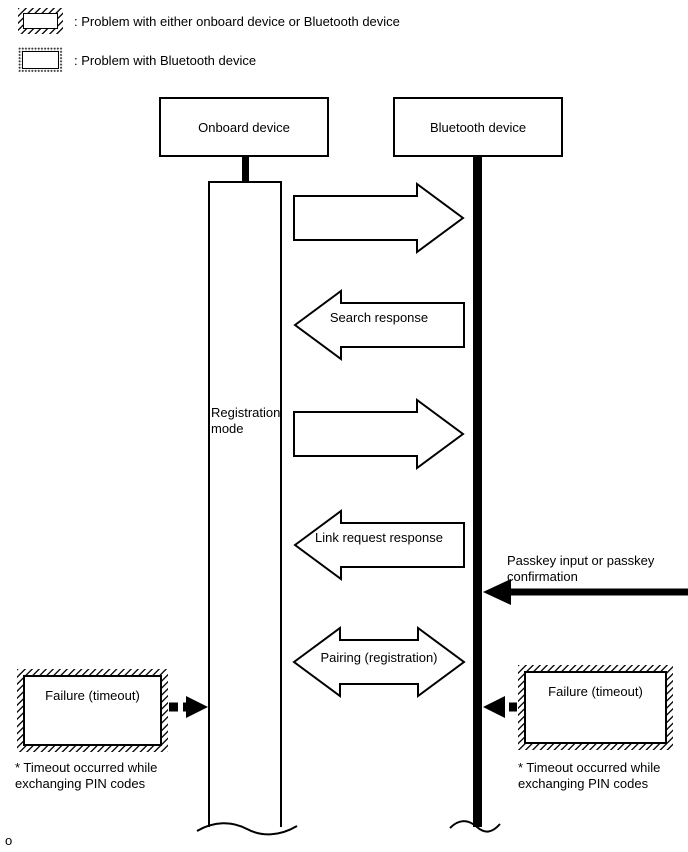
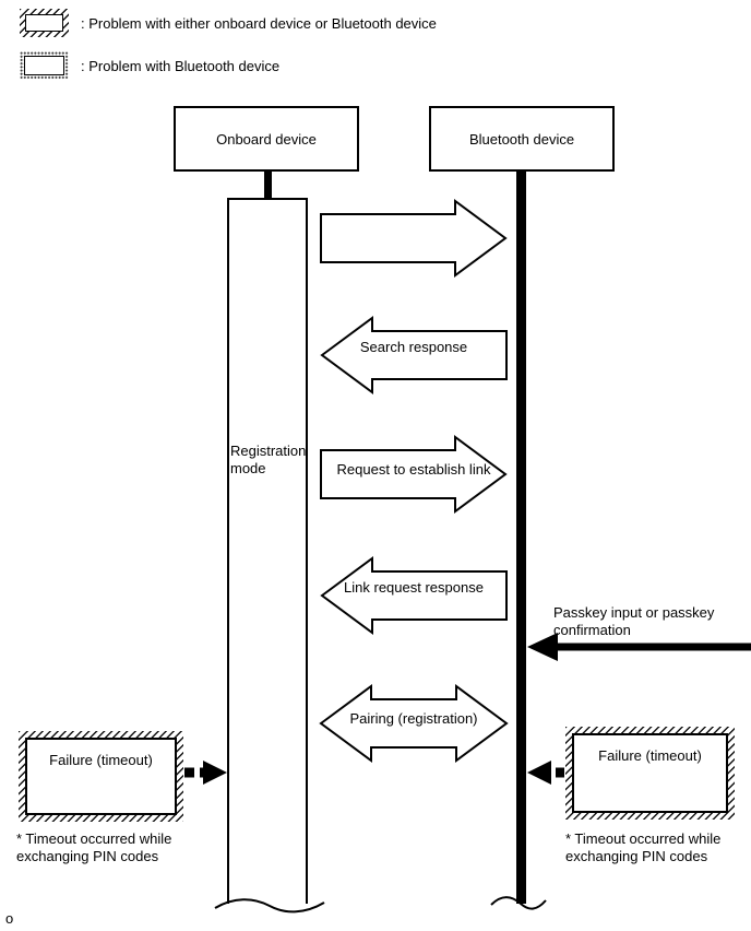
  : Problem with either onboard device or Bluetooth device
  : Problem with Bluetooth device
  Onboard device
  Bluetooth device
  Registration mode
  Search response
+ Request to establish link
  Link request response
  Pairing (registration)
  Passkey input or passkey confirmation
  Failure (timeout)
  * Timeout occurred while exchanging PIN codes
  Failure (timeout)
  * Timeout occurred while exchanging PIN codes
  o
